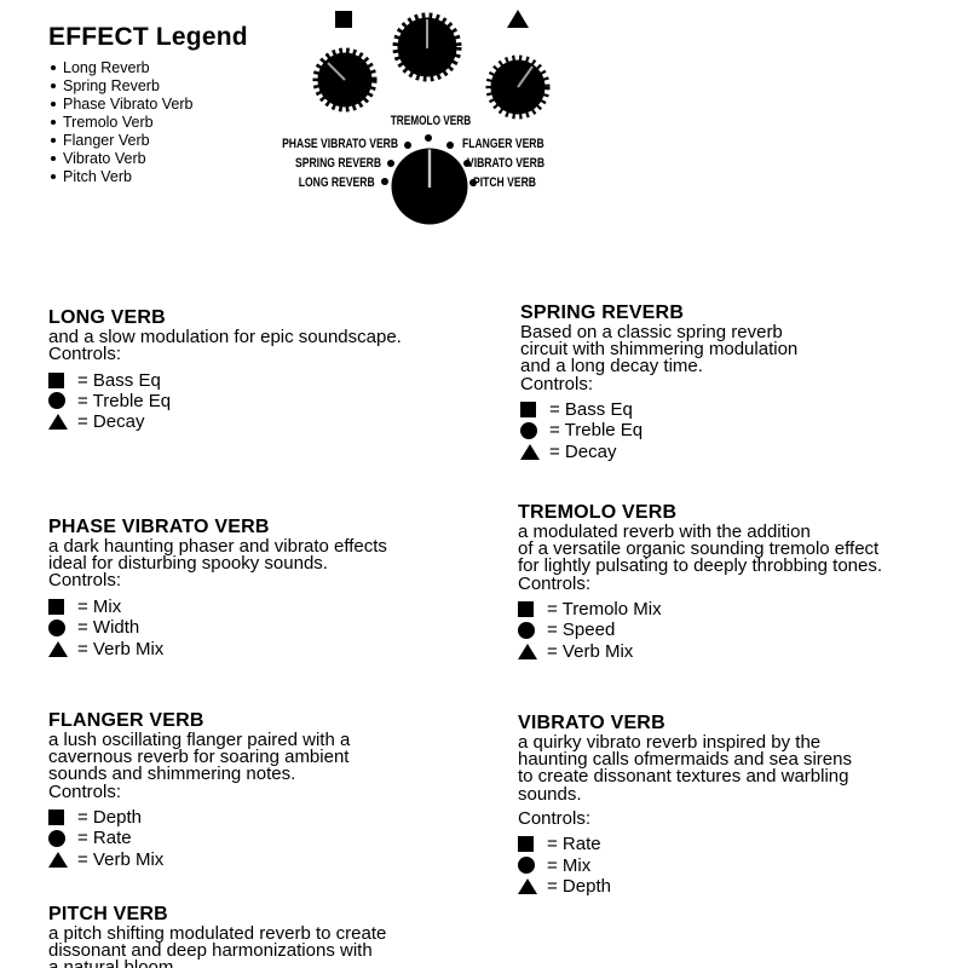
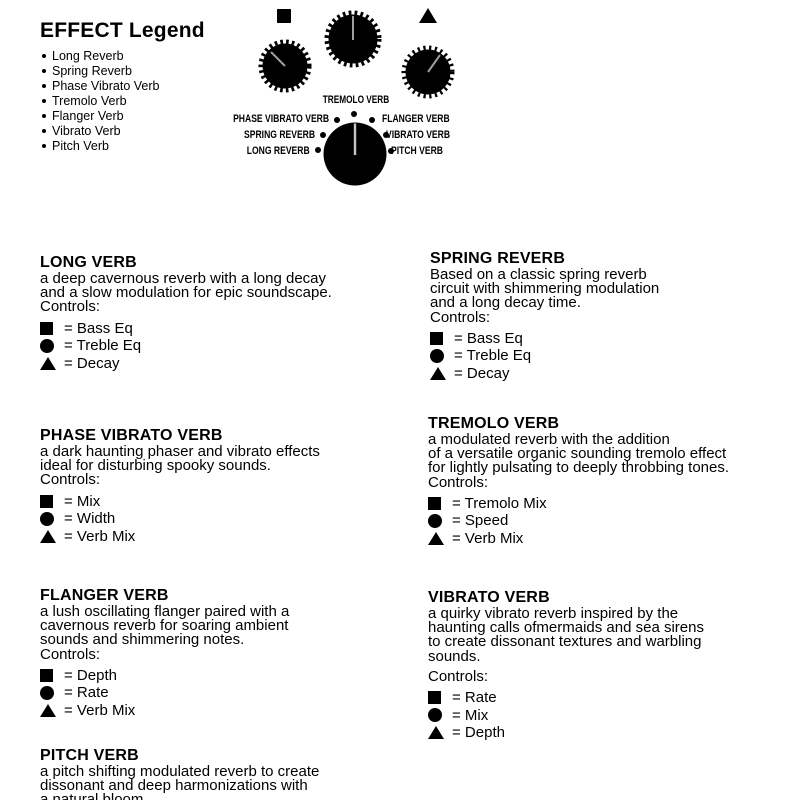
  EFFECT Legend
  Long Reverb
  Spring Reverb
  Phase Vibrato Verb
  Tremolo Verb
  Flanger Verb
  Vibrato Verb
  Pitch Verb
  TREMOLO VERB
  PHASE VIBRATO VERB
  SPRING REVERB
  LONG REVERB
  FLANGER VERB
  VIBRATO VERB
  PITCH VERB
  LONG VERB
+ a deep cavernous reverb with a long decay
  and a slow modulation for epic soundscape.
  Controls:
  = Bass Eq
  = Treble Eq
  = Decay
  SPRING REVERB
  Based on a classic spring reverb
  circuit with shimmering modulation
  and a long decay time.
  Controls:
  = Bass Eq
  = Treble Eq
  = Decay
  PHASE VIBRATO VERB
  a dark haunting phaser and vibrato effects
  ideal for disturbing spooky sounds.
  Controls:
  = Mix
  = Width
  = Verb Mix
  TREMOLO VERB
  a modulated reverb with the addition
  of a versatile organic sounding tremolo effect
  for lightly pulsating to deeply throbbing tones.
  Controls:
  = Tremolo Mix
  = Speed
  = Verb Mix
  FLANGER VERB
  a lush oscillating flanger paired with a
  cavernous reverb for soaring ambient
  sounds and shimmering notes.
  Controls:
  = Depth
  = Rate
  = Verb Mix
  VIBRATO VERB
  a quirky vibrato reverb inspired by the
  haunting calls ofmermaids and sea sirens
  to create dissonant textures and warbling
  sounds.
  Controls:
  = Rate
  = Mix
  = Depth
  PITCH VERB
  a pitch shifting modulated reverb to create
  dissonant and deep harmonizations with
